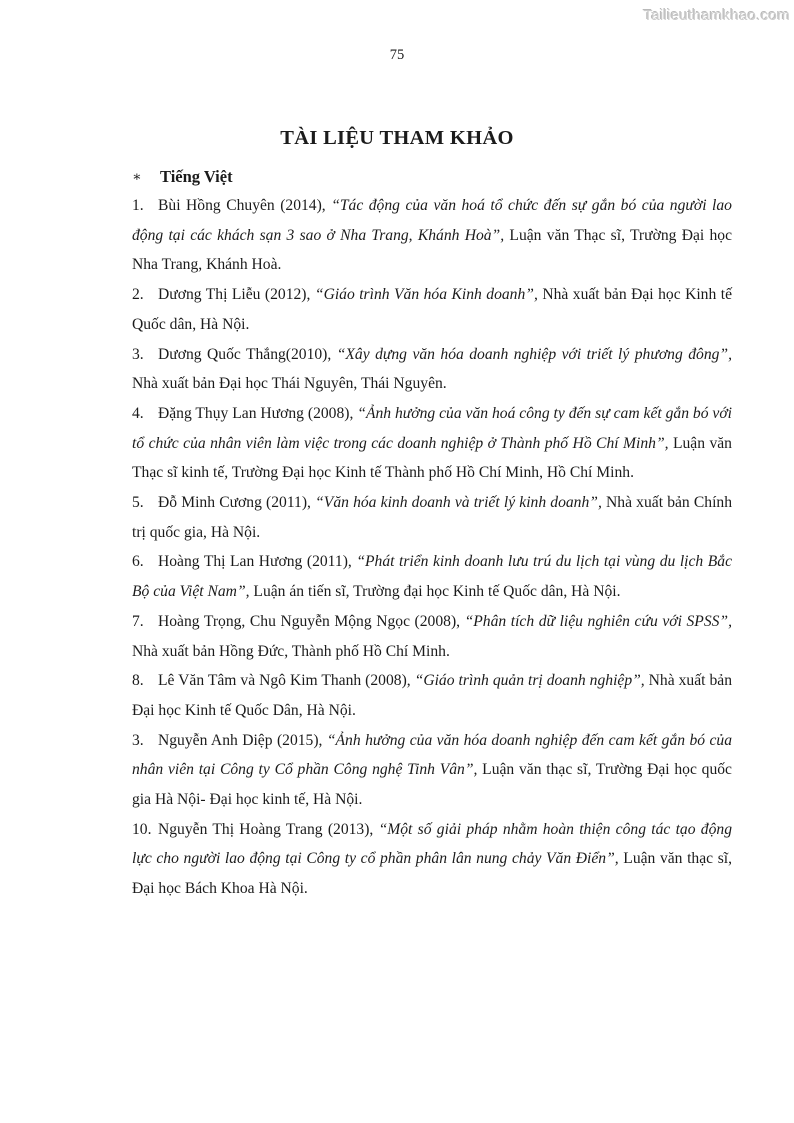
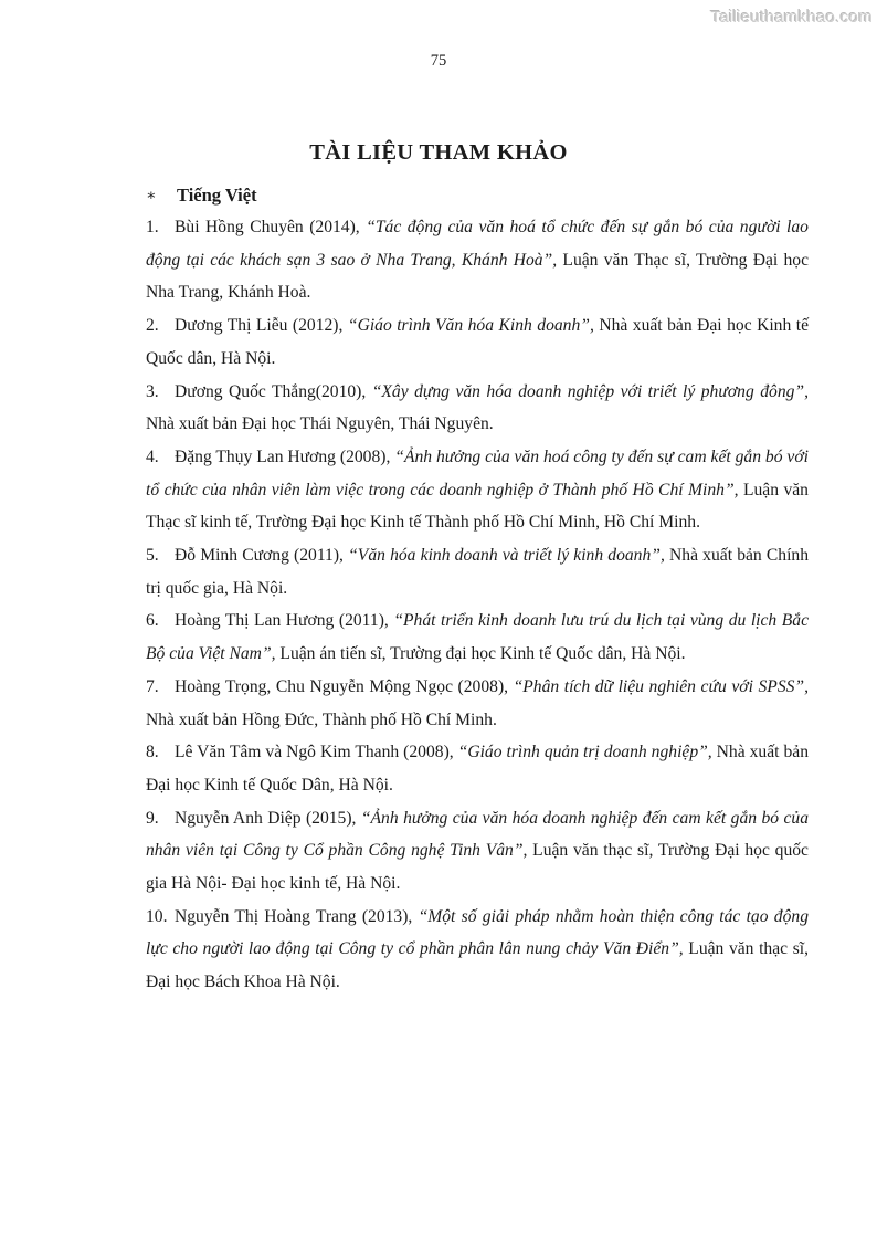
  Tailieuthamkhao.com
  75
  TÀI LIỆU THAM KHẢO
  ∗ Tiếng Việt
  1. Bùi Hồng Chuyên (2014), “Tác động của văn hoá tổ chức đến sự gắn bó của người lao động tại các khách sạn 3 sao ở Nha Trang, Khánh Hoà”, Luận văn Thạc sĩ, Trường Đại học Nha Trang, Khánh Hoà.
  2. Dương Thị Liễu (2012), “Giáo trình Văn hóa Kinh doanh”, Nhà xuất bản Đại học Kinh tế Quốc dân, Hà Nội.
  3. Dương Quốc Thắng(2010), “Xây dựng văn hóa doanh nghiệp với triết lý phương đông”, Nhà xuất bản Đại học Thái Nguyên, Thái Nguyên.
  4. Đặng Thụy Lan Hương (2008), “Ảnh hưởng của văn hoá công ty đến sự cam kết gắn bó với tổ chức của nhân viên làm việc trong các doanh nghiệp ở Thành phố Hồ Chí Minh”, Luận văn Thạc sĩ kinh tế, Trường Đại học Kinh tế Thành phố Hồ Chí Minh, Hồ Chí Minh.
  5. Đỗ Minh Cương (2011), “Văn hóa kinh doanh và triết lý kinh doanh”, Nhà xuất bản Chính trị quốc gia, Hà Nội.
  6. Hoàng Thị Lan Hương (2011), “Phát triển kinh doanh lưu trú du lịch tại vùng du lịch Bắc Bộ của Việt Nam”, Luận án tiến sĩ, Trường đại học Kinh tế Quốc dân, Hà Nội.
  7. Hoàng Trọng, Chu Nguyễn Mộng Ngọc (2008), “Phân tích dữ liệu nghiên cứu với SPSS”, Nhà xuất bản Hồng Đức, Thành phố Hồ Chí Minh.
  8. Lê Văn Tâm và Ngô Kim Thanh (2008), “Giáo trình quản trị doanh nghiệp”, Nhà xuất bản Đại học Kinh tế Quốc Dân, Hà Nội.
- 3. Nguyễn Anh Diệp (2015), “Ảnh hưởng của văn hóa doanh nghiệp đến cam kết gắn bó của nhân viên tại Công ty Cổ phần Công nghệ Tinh Vân”, Luận văn thạc sĩ, Trường Đại học quốc gia Hà Nội- Đại học kinh tế, Hà Nội.
+ 9. Nguyễn Anh Diệp (2015), “Ảnh hưởng của văn hóa doanh nghiệp đến cam kết gắn bó của nhân viên tại Công ty Cổ phần Công nghệ Tinh Vân”, Luận văn thạc sĩ, Trường Đại học quốc gia Hà Nội- Đại học kinh tế, Hà Nội.
  10. Nguyễn Thị Hoàng Trang (2013), “Một số giải pháp nhằm hoàn thiện công tác tạo động lực cho người lao động tại Công ty cổ phần phân lân nung chảy Văn Điển”, Luận văn thạc sĩ, Đại học Bách Khoa Hà Nội.
